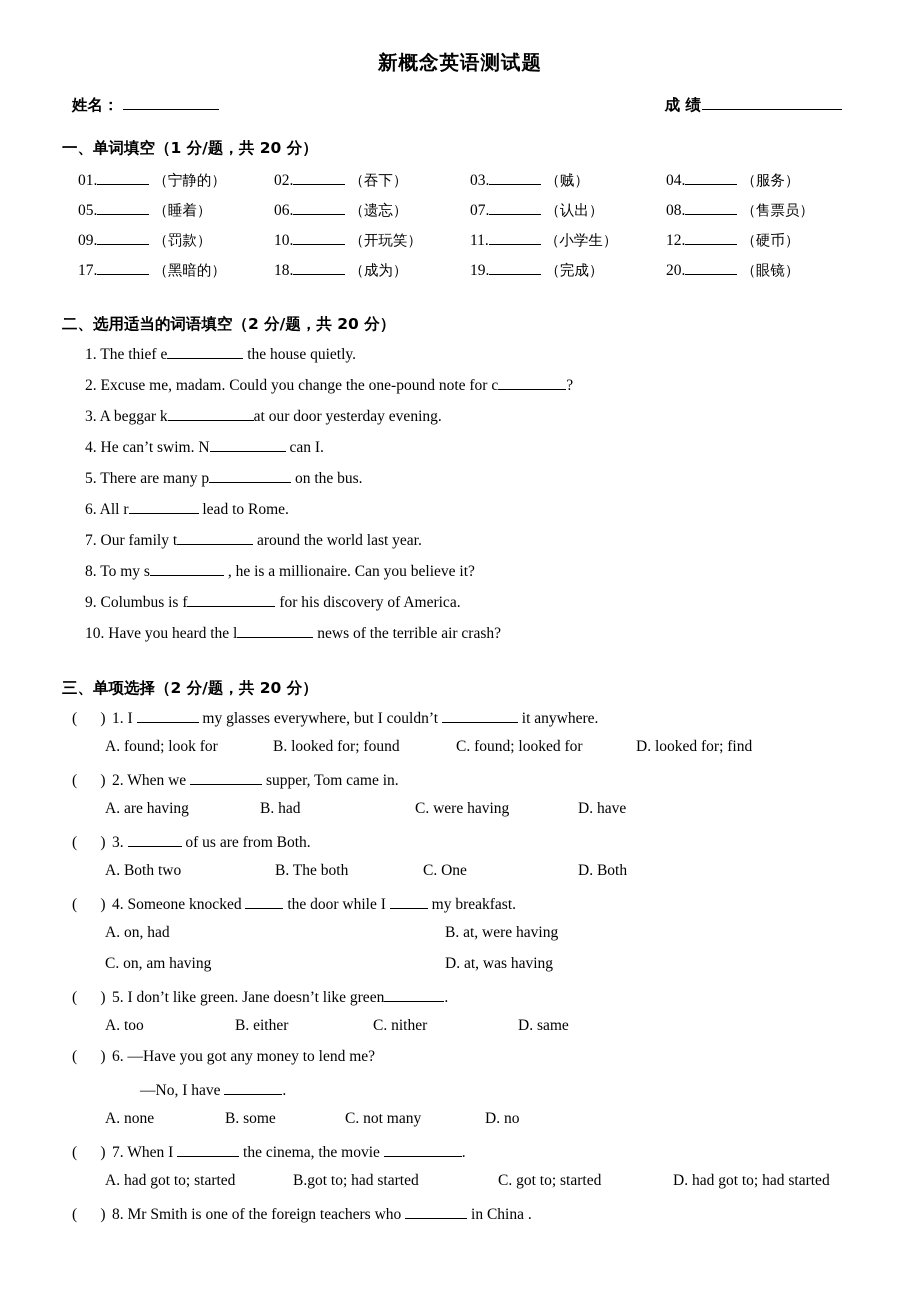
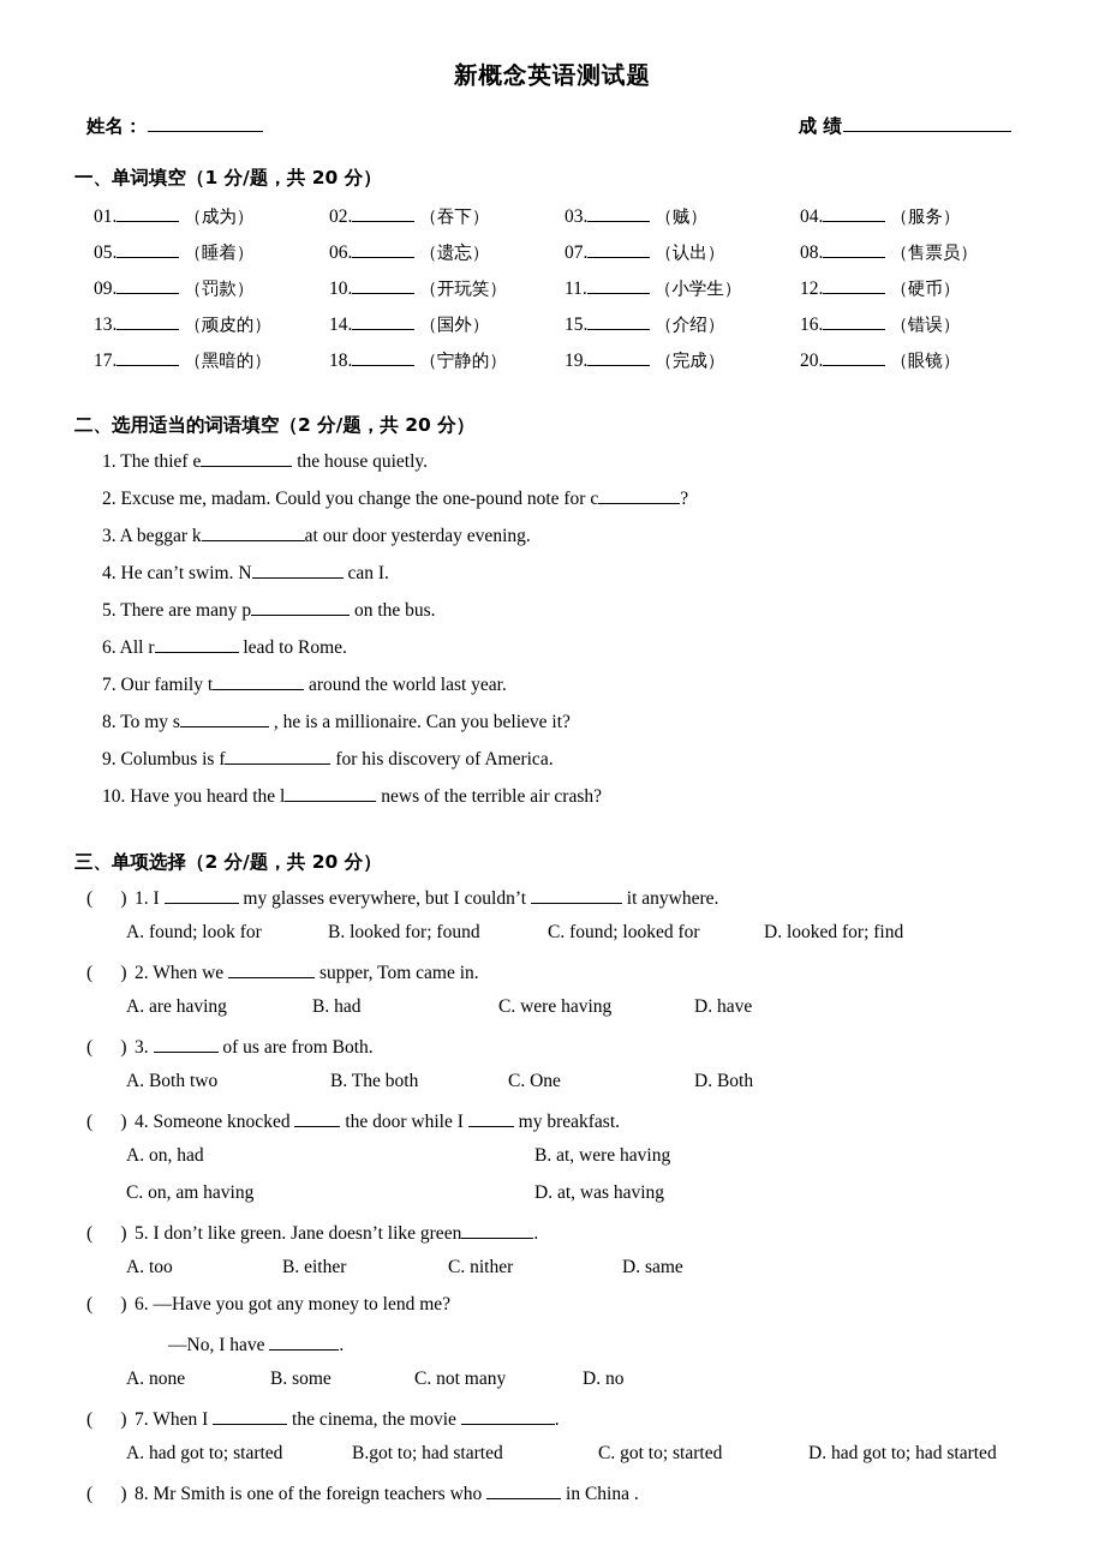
  新概念英语测试题
  姓名：
  成 绩
  一、单词填空（1 分/题，共 20 分）
  01.
- （宁静的）
+ （成为）
  02.
  （吞下）
  03.
  （贼）
  04.
  （服务）
  05.
  （睡着）
  06.
  （遗忘）
  07.
  （认出）
  08.
  （售票员）
  09.
  （罚款）
  10.
  （开玩笑）
  11.
  （小学生）
  12.
  （硬币）
+ 13.
+ （顽皮的）
+ 14.
+ （国外）
+ 15.
+ （介绍）
+ 16.
+ （错误）
  17.
  （黑暗的）
  18.
- （成为）
+ （宁静的）
  19.
  （完成）
  20.
  （眼镜）
  二、选用适当的词语填空（2 分/题，共 20 分）
  1.
  The thief e
  the house quietly.
  2.
  Excuse me, madam. Could you change the one-pound note for c
  ?
  3.
  A beggar k
  at our door yesterday evening.
  4.
  He can’t swim. N
  can I.
  5.
  There are many p
  on the bus.
  6.
  All r
  lead to Rome.
  7.
  Our family t
  around the world last year.
  8.
  To my s
  , he is a millionaire. Can you believe it?
  9.
  Columbus is f
  for his discovery of America.
  10.
  Have you heard the l
  news of the terrible air crash?
  三、单项选择（2 分/题，共 20 分）
  ( )
  1.
  I
  my glasses everywhere, but I couldn’t
  it anywhere.
  A. found; look for
  B. looked for; found
  C. found; looked for
  D. looked for; find
  ( )
  2.
  When we
  supper, Tom came in.
  A. are having
  B. had
  C. were having
  D. have
  ( )
  3.
  of us are from Both.
  A. Both two
  B. The both
  C. One
  D. Both
  ( )
  4.
  Someone knocked
  the door while I
  my breakfast.
  A. on, had
  B. at, were having
  C. on, am having
  D. at, was having
  ( )
  5.
  I don’t like green. Jane doesn’t like green
  .
  A. too
  B. either
  C. nither
  D. same
  ( )
  6.
  —Have you got any money to lend me?
  —No, I have
  .
  A. none
  B. some
  C. not many
  D. no
  ( )
  7.
  When I
  the cinema, the movie
  .
  A. had got to; started
  B.got to; had started
  C. got to; started
  D. had got to; had started
  ( )
  8.
  Mr Smith is one of the foreign teachers who
  in China .
